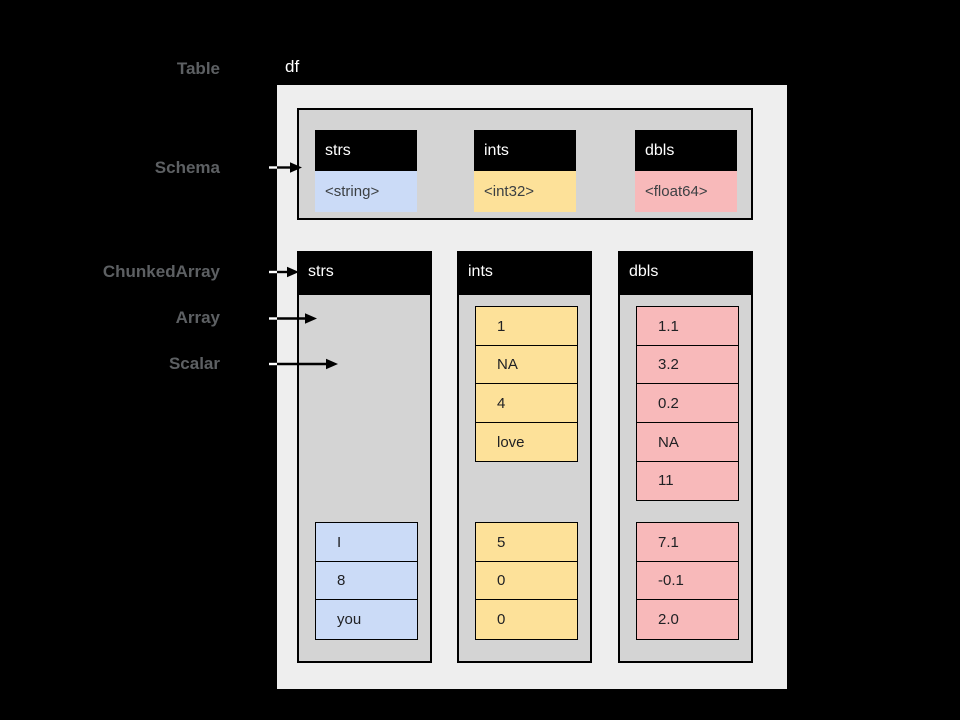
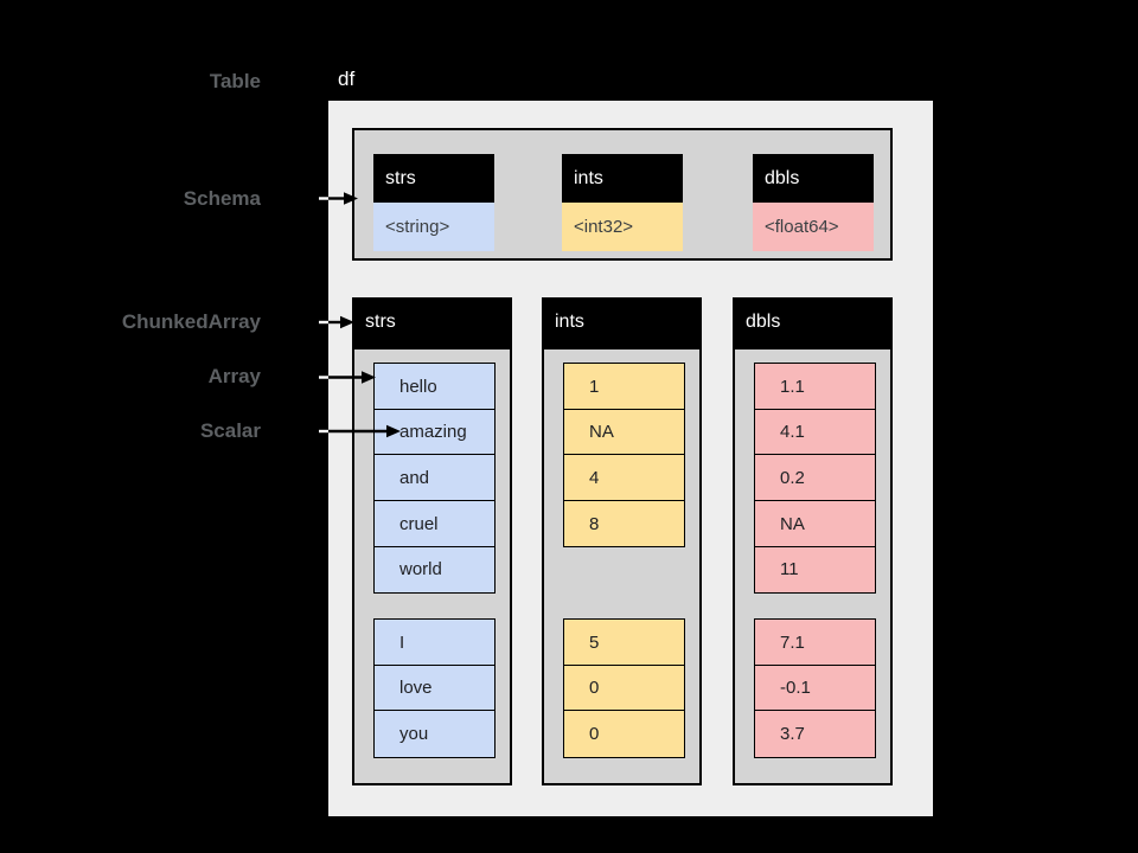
  Table
  Schema
  ChunkedArray
  Array
  Scalar
  df
  strs
  <string>
  ints
  <int32>
  dbls
  <float64>
  strs
  ints
  dbls
+ hello
+ amazing
+ and
+ cruel
+ world
  I
- 8
+ love
  you
  1
  NA
  4
- love
+ 8
  5
  0
  0
  1.1
- 3.2
+ 4.1
  0.2
  NA
  11
  7.1
  -0.1
- 2.0
+ 3.7
